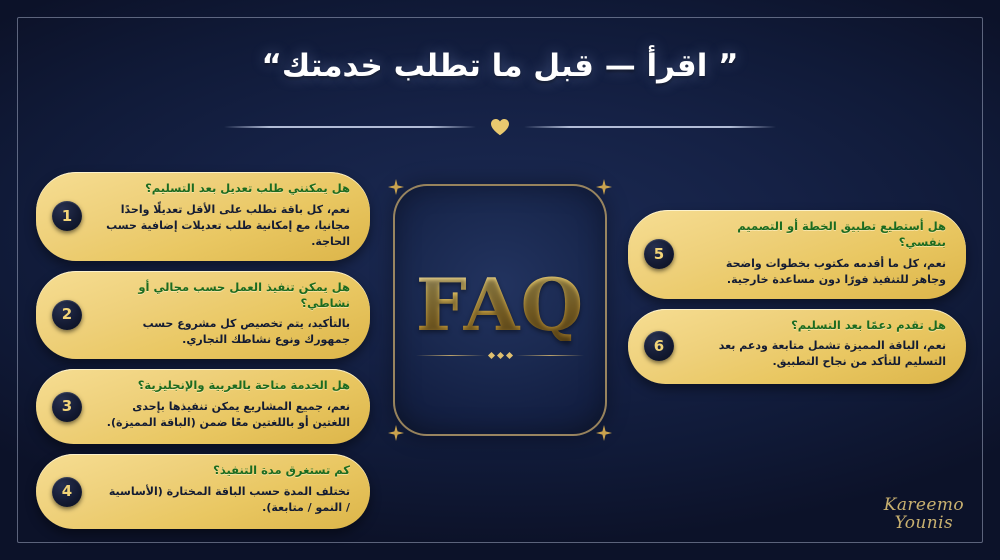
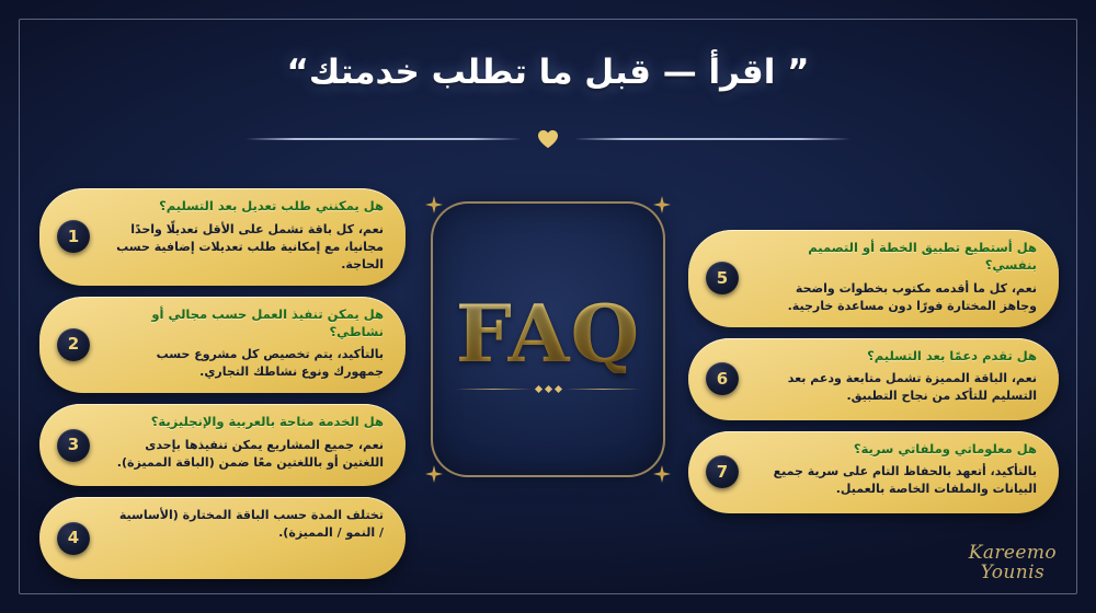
  ” اقرأ — قبل ما تطلب خدمتك“
  1
  هل يمكنني طلب تعديل بعد التسليم؟
- نعم، كل باقة تطلب على الأقل تعديلًا واحدًا مجانيا، مع إمكانية طلب تعديلات إضافية حسب الحاجة.
+ نعم، كل باقة تشمل على الأقل تعديلًا واحدًا مجانيا، مع إمكانية طلب تعديلات إضافية حسب الحاجة.
  2
  هل يمكن تنفيذ العمل حسب مجالي أو نشاطي؟
  بالتأكيد، يتم تخصيص كل مشروع حسب جمهورك ونوع نشاطك التجاري.
  3
  هل الخدمة متاحة بالعربية والإنجليزية؟
  نعم، جميع المشاريع يمكن تنفيذها بإحدى اللغتين أو باللغتين معًا ضمن (الباقة المميزة).
  4
- كم تستغرق مدة التنفيذ؟
- تختلف المدة حسب الباقة المختارة (الأساسية / النمو / متابعة).
+ تختلف المدة حسب الباقة المختارة (الأساسية / النمو / المميزة).
  5
  هل أستطيع تطبيق الخطة أو التصميم بنفسي؟
- نعم، كل ما أقدمه مكتوب بخطوات واضحة وجاهز للتنفيذ فورًا دون مساعدة خارجية.
+ نعم، كل ما أقدمه مكتوب بخطوات واضحة وجاهز المختارة فورًا دون مساعدة خارجية.
  6
  هل تقدم دعمًا بعد التسليم؟
  نعم، الباقة المميزة تشمل متابعة ودعم بعد التسليم للتأكد من نجاح التطبيق.
+ 7
+ هل معلوماتي وملفاتي سرية؟
+ بالتأكيد، أتعهد بالحفاظ التام على سرية جميع البيانات والملفات الخاصة بالعميل.
  FAQ
  Kareemo
  Younis
